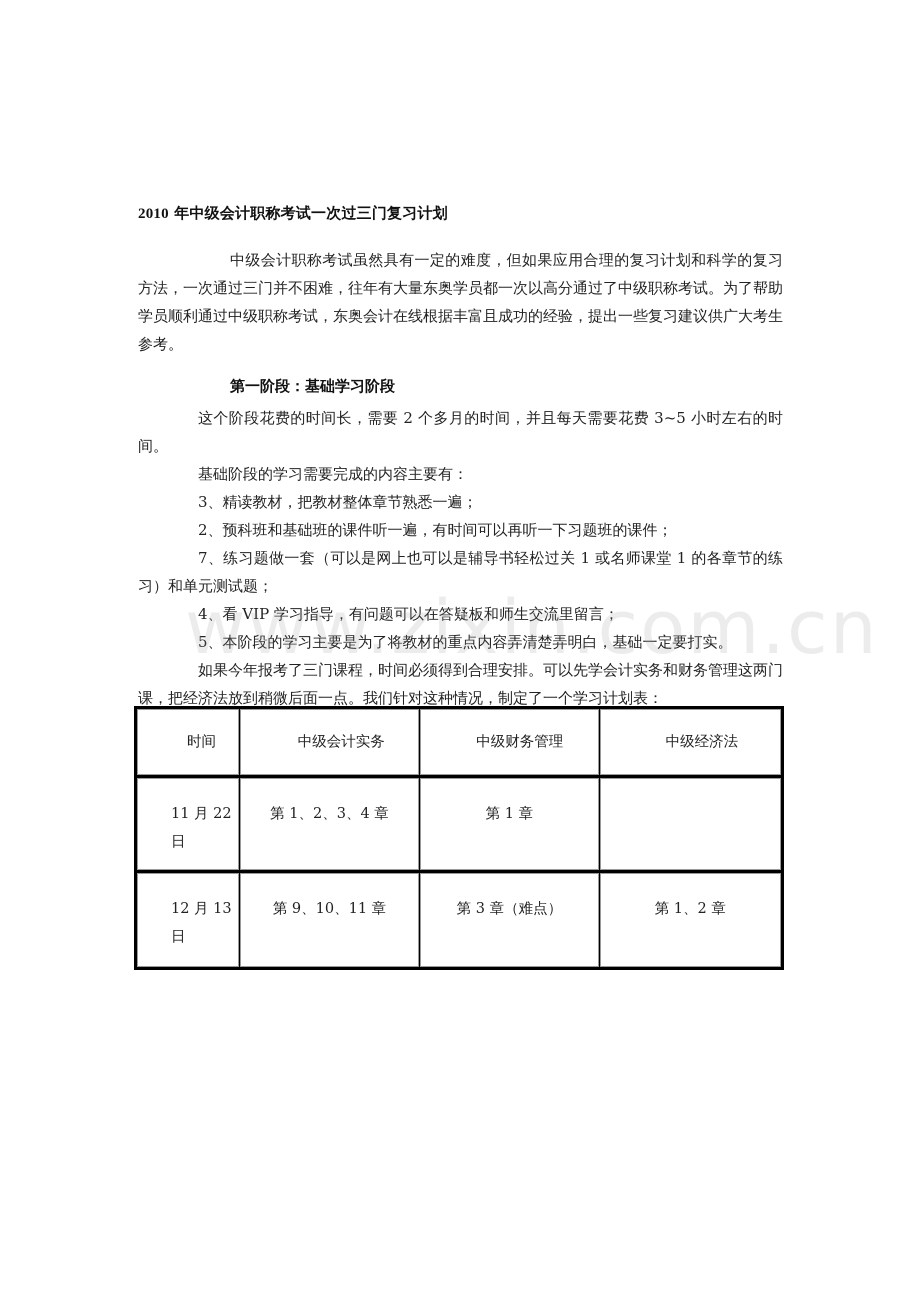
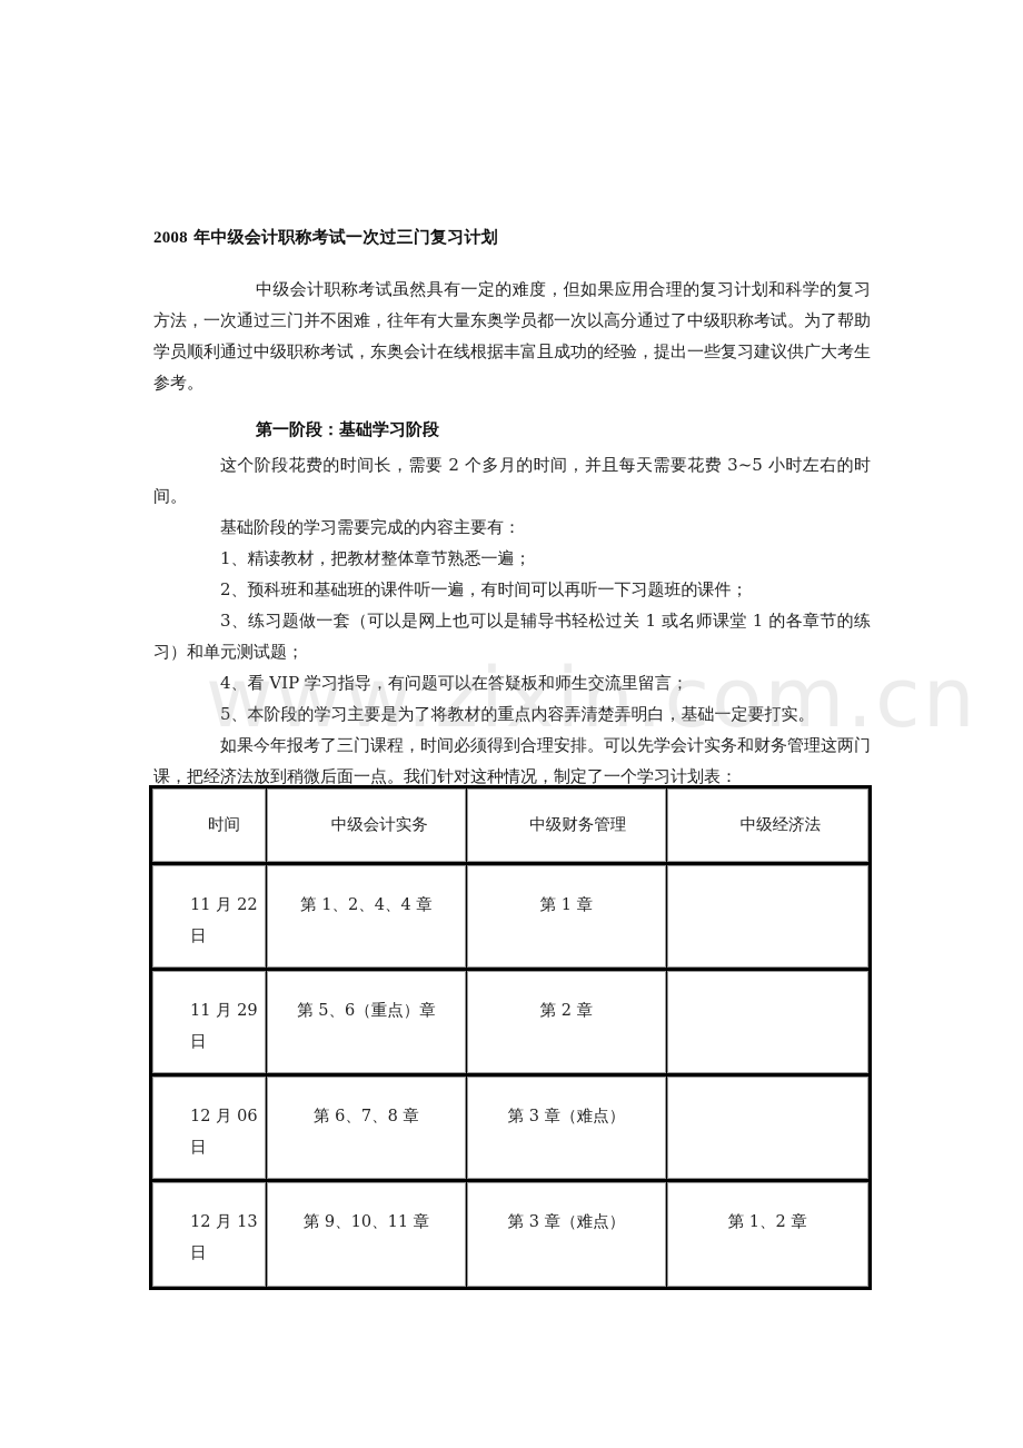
- 2010 年中级会计职称考试一次过三门复习计划
+ 2008 年中级会计职称考试一次过三门复习计划
  中级会计职称考试虽然具有一定的难度，但如果应用合理的复习计划和科学的复习方法，一次通过三门并不困难，往年有大量东奥学员都一次以高分通过了中级职称考试。为了帮助学员顺利通过中级职称考试，东奥会计在线根据丰富且成功的经验，提出一些复习建议供广大考生参考。
  第一阶段：基础学习阶段
  这个阶段花费的时间长，需要 2 个多月的时间，并且每天需要花费 3~5 小时左右的时间。
  基础阶段的学习需要完成的内容主要有：
- 3、精读教材，把教材整体章节熟悉一遍；
+ 1、精读教材，把教材整体章节熟悉一遍；
  2、预科班和基础班的课件听一遍，有时间可以再听一下习题班的课件；
- 7、练习题做一套（可以是网上也可以是辅导书轻松过关 1 或名师课堂 1 的各章节的练习）和单元测试题；
+ 3、练习题做一套（可以是网上也可以是辅导书轻松过关 1 或名师课堂 1 的各章节的练习）和单元测试题；
  4、看 VIP 学习指导，有问题可以在答疑板和师生交流里留言；
  5、本阶段的学习主要是为了将教材的重点内容弄清楚弄明白，基础一定要打实。
  如果今年报考了三门课程，时间必须得到合理安排。可以先学会计实务和财务管理这两门课，把经济法放到稍微后面一点。我们针对这种情况，制定了一个学习计划表：
  www.zixin.com.cn
  时间	中级会计实务	中级财务管理	中级经济法
- 11 月 22 日	第 1、2、3、4 章	第 1 章
+ 11 月 22 日	第 1、2、4、4 章	第 1 章
+ 11 月 29 日	第 5、6（重点）章	第 2 章
+ 12 月 06 日	第 6、7、8 章	第 3 章（难点）
  12 月 13 日	第 9、10、11 章	第 3 章（难点）	第 1、2 章
